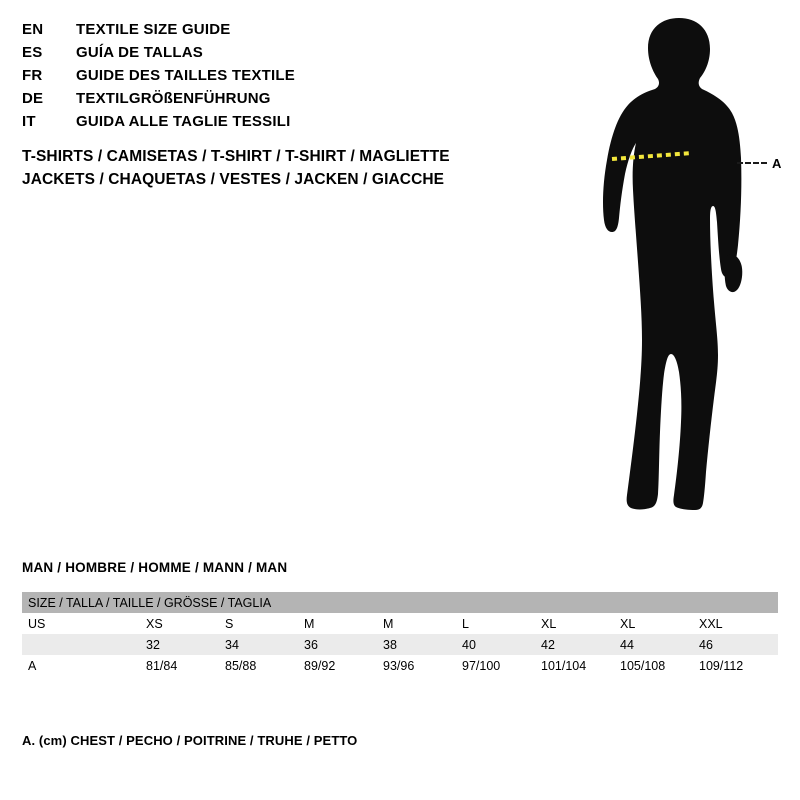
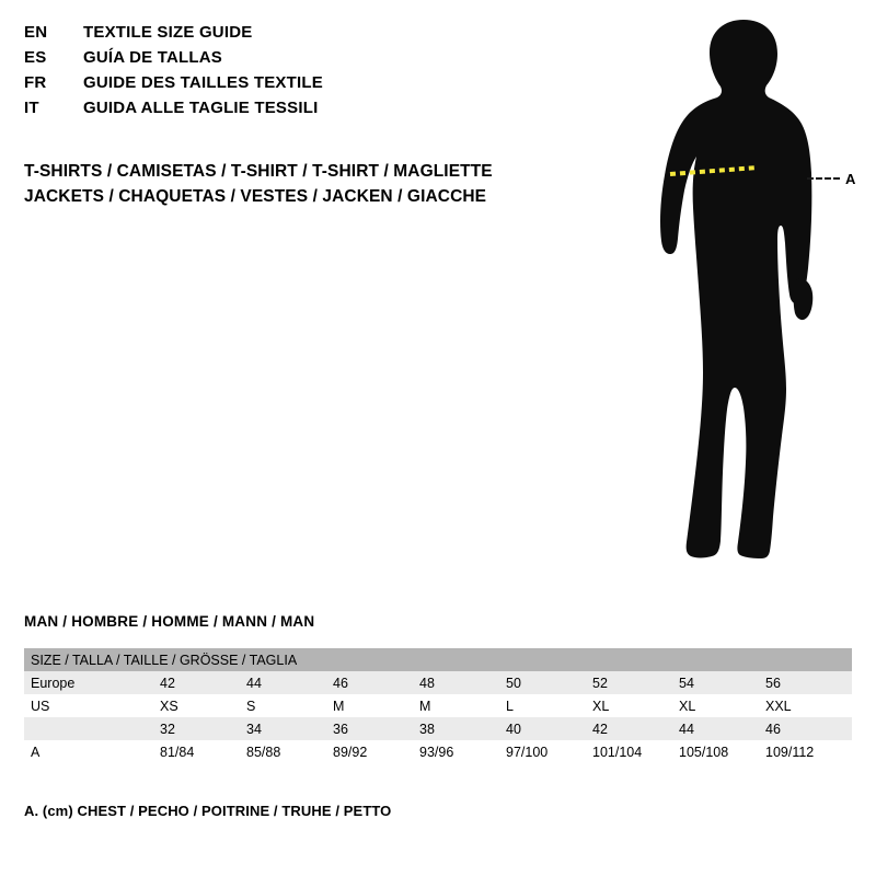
  EN
  TEXTILE SIZE GUIDE
  ES
  GUÍA DE TALLAS
  FR
  GUIDE DES TAILLES TEXTILE
- DE
- TEXTILGRÖßENFÜHRUNG
  IT
  GUIDA ALLE TAGLIE TESSILI
  T-SHIRTS / CAMISETAS / T-SHIRT / T-SHIRT / MAGLIETTE
  JACKETS / CHAQUETAS / VESTES / JACKEN / GIACCHE
  A
  MAN / HOMBRE / HOMME / MANN / MAN
  SIZE / TALLA / TAILLE / GRÖSSE / TAGLIA
+ Europe	42	44	46	48	50	52	54	56
  US	XS	S	M	M	L	XL	XL	XXL
  	32	34	36	38	40	42	44	46
  A	81/84	85/88	89/92	93/96	97/100	101/104	105/108	109/112
  A. (cm) CHEST / PECHO / POITRINE / TRUHE / PETTO
